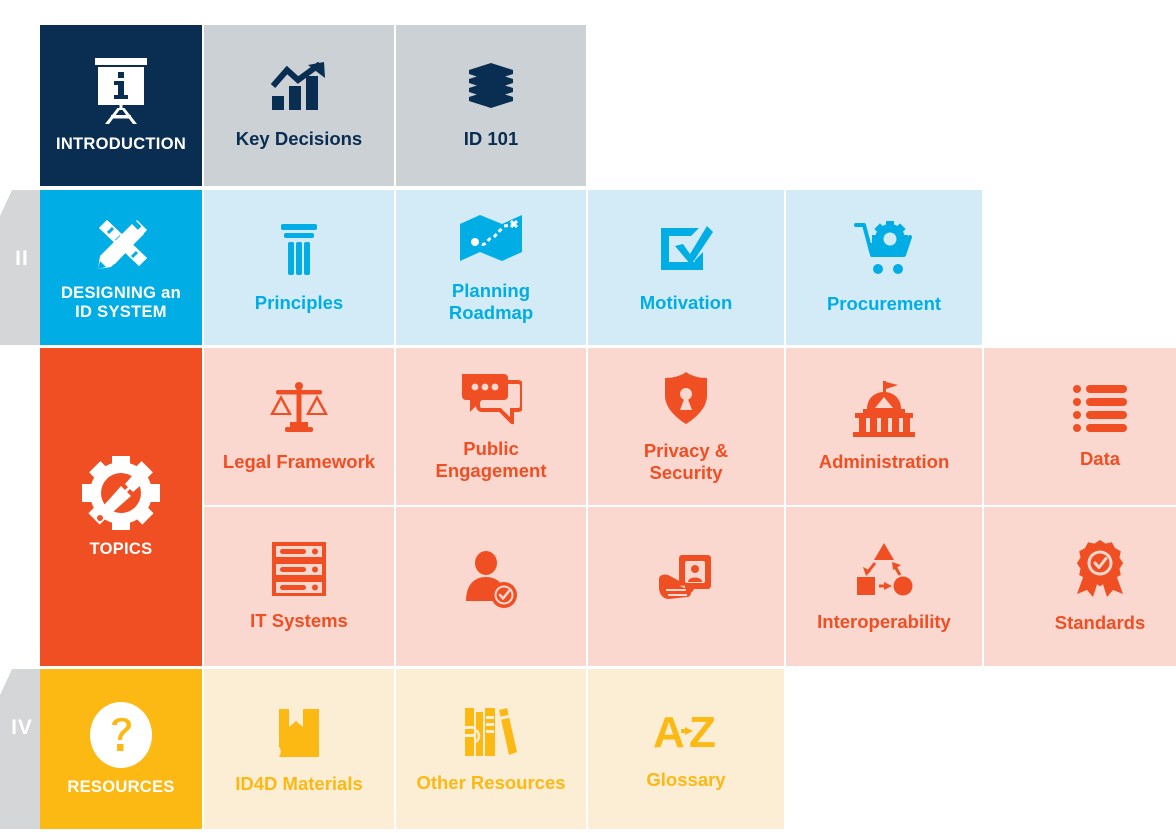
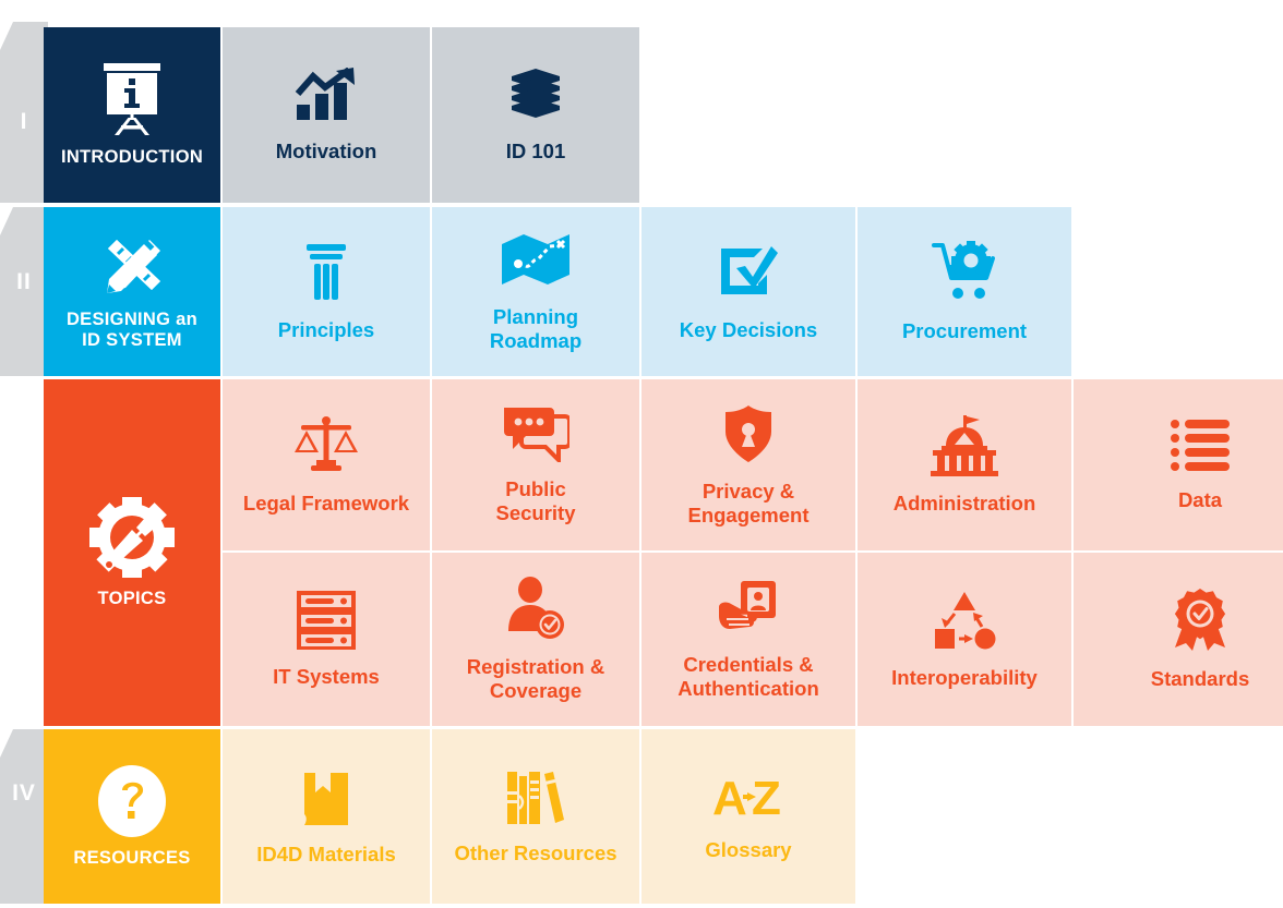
+ I
  II
  IV
  INTRODUCTION
- Key Decisions
+ Motivation
  ID 101
  DESIGNING an
  ID SYSTEM
  Principles
  Planning
  Roadmap
- Motivation
+ Key Decisions
  Procurement
  TOPICS
  Legal Framework
  Public
- Engagement
+ Security
  Privacy &
- Security
+ Engagement
  Administration
  Data
  IT Systems
+ Registration &
+ Coverage
+ Credentials &
+ Authentication
  Interoperability
  Standards
  RESOURCES
  ID4D Materials
  Other Resources
  A
  Z
  Glossary
